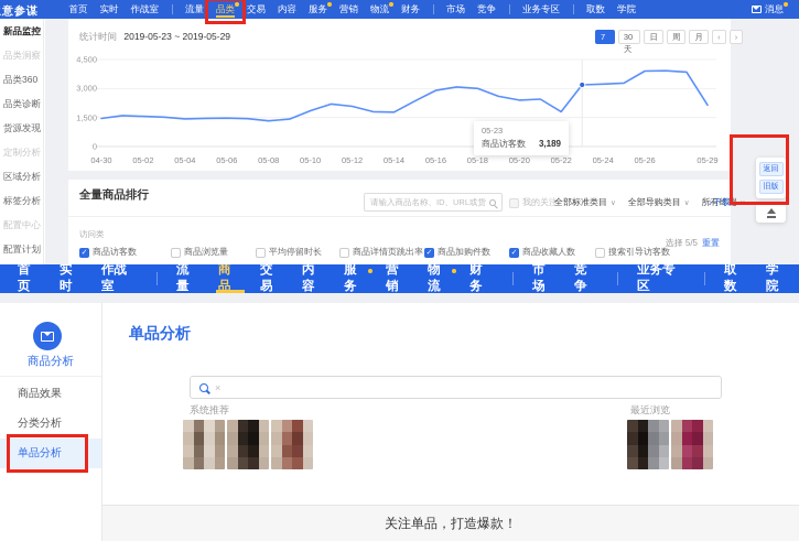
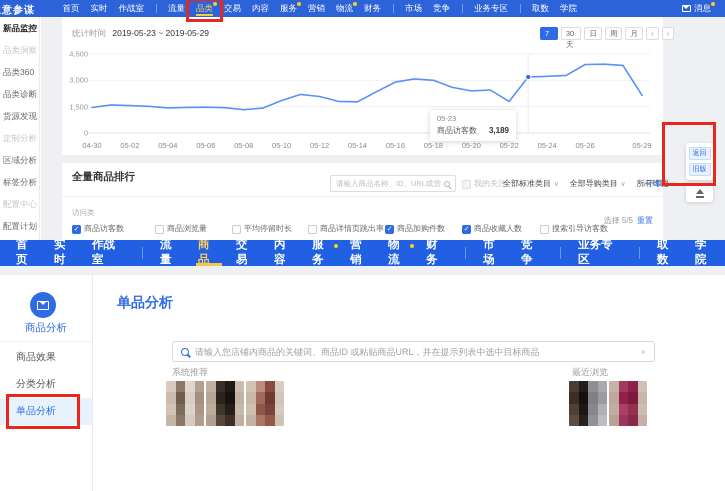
  意参谋
  首页
  实时
  作战室
  流量
  品类
  交易
  内容
  服务
  营销
  物流
  财务
  市场
  竞争
  业务专区
  取数
  学院
  消息
  新品监控
  品类洞察
  品类360
  品类诊断
  货源发现
  定制分析
  区域分析
  标签分析
  配置中心
  配置计划
  统计时间 2019-05-23 ~ 2019-05-29
  30天
  日
  周
  月
  ‹
  ›
  0
  1,500
  3,000
  4,500
  04-30
  05-02
  05-04
  05-06
  05-08
  05-10
  05-12
  05-14
  05-16
  05-18
  05-20
  05-22
  05-24
  05-26
  05-29
  05-23
  商品访客数
  3,189
  全量商品排行
  请输入商品名称、ID、URL或货
  我的关注
  全部标准类目
  全部导购类目
  所有终端
  下载
  访问类
  选择 5/5 重置
  商品访客数
  商品浏览量
  平均停留时长
  商品详情页跳出率
  商品加购件数
  商品收藏人数
  搜索引导访客数
  首页
  实时
  作战室
  流量
  商品
  交易
  内容
  服务
  营销
  物流
  财务
  市场
  竞争
  业务专区
  取数
  学院
  商品分析
  商品效果
  分类分析
  单品分析
  单品分析
+ 请输入您店铺内商品的关键词、商品ID 或粘贴商品URL，并在提示列表中选中目标商品
  ×
  系统推荐
  最近浏览
- 关注单品，打造爆款！
